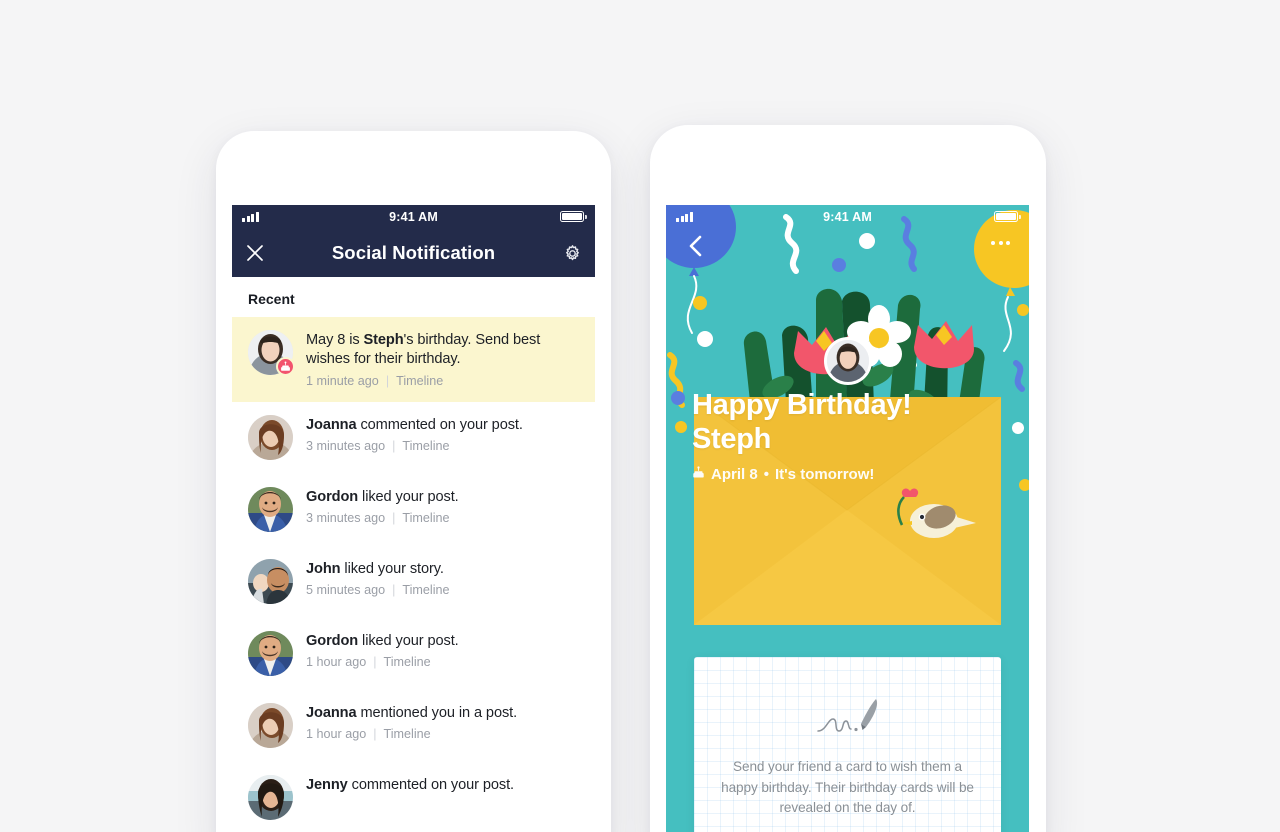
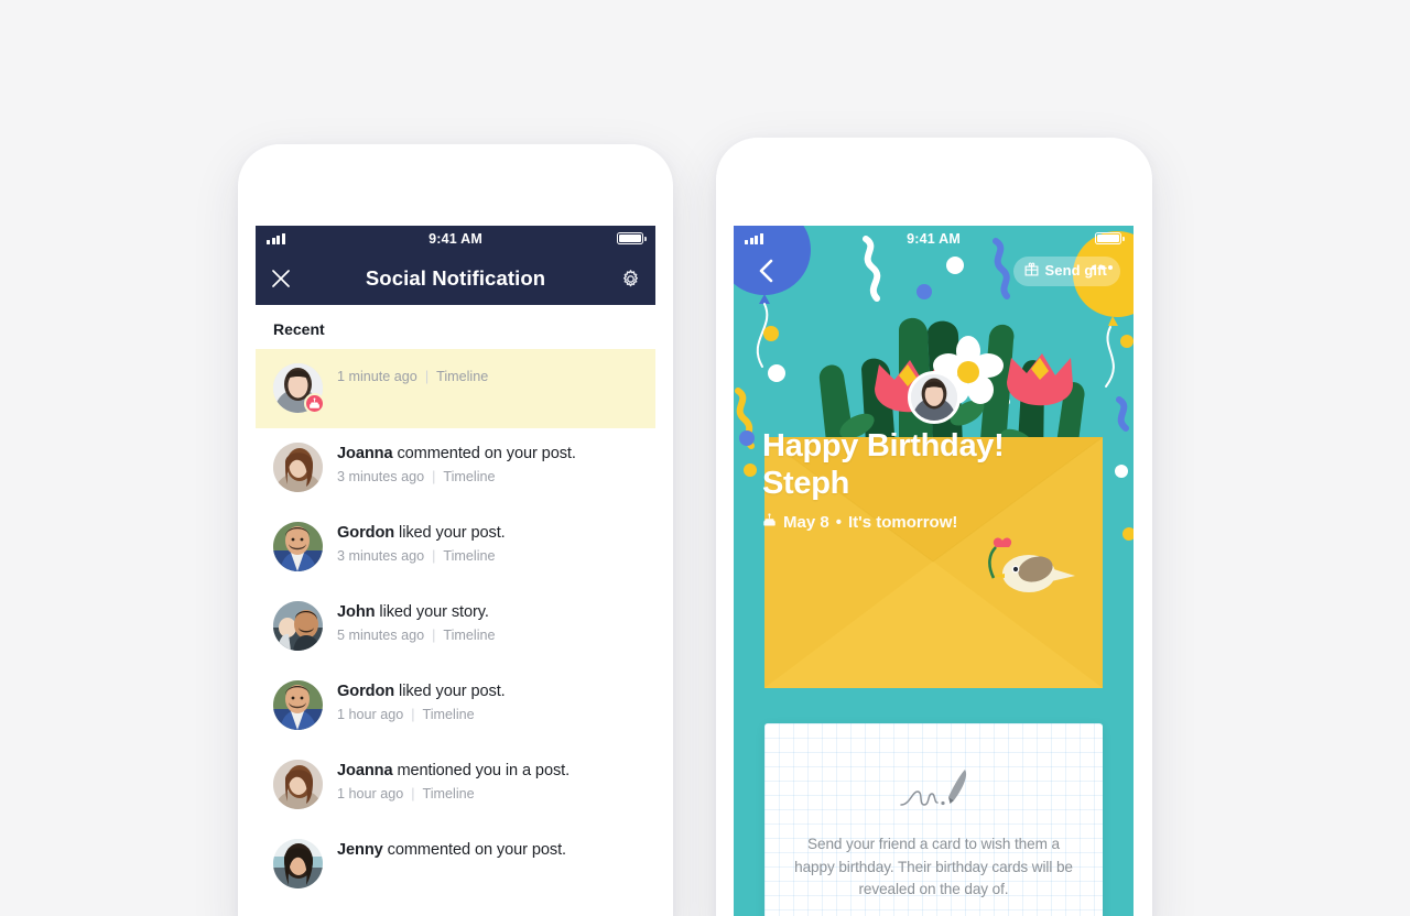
  9:41 AM
  Social Notification
  Recent
- May 8 is Steph's birthday. Send best wishes for their birthday.
  1 minute ago
  |
  Timeline
  Joanna commented on your post.
  3 minutes ago
  |
  Timeline
  Gordon liked your post.
  3 minutes ago
  |
  Timeline
  John liked your story.
  5 minutes ago
  |
  Timeline
  Gordon liked your post.
  1 hour ago
  |
  Timeline
  Joanna mentioned you in a post.
  1 hour ago
  |
  Timeline
  Jenny commented on your post.
  9:41 AM
+ Send gift
  Happy Birthday!
  Steph
- April 8
+ May 8
  •
  It's tomorrow!
  Send your friend a card to wish them a happy birthday. Their birthday cards will be revealed on the day of.
